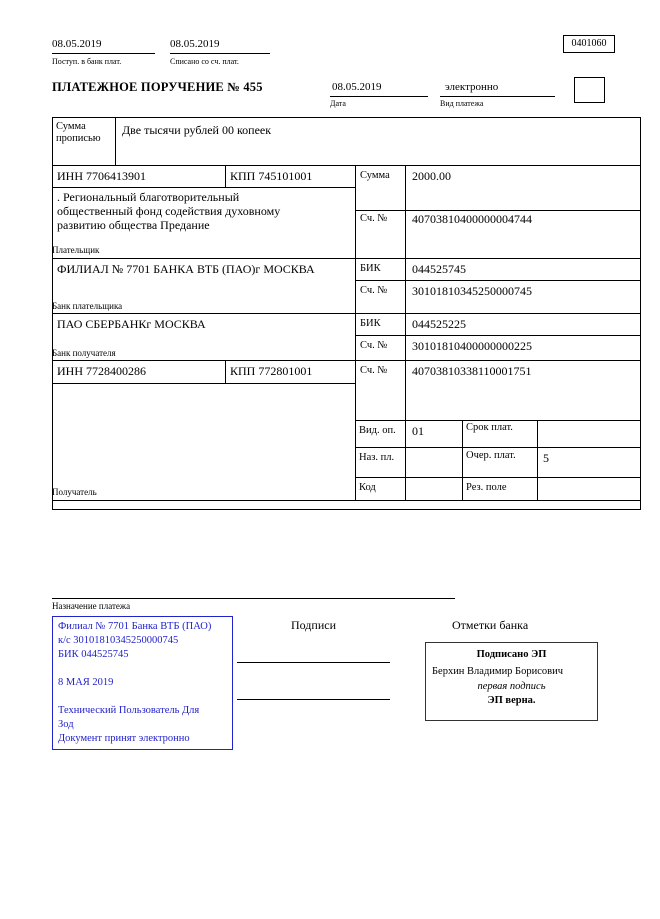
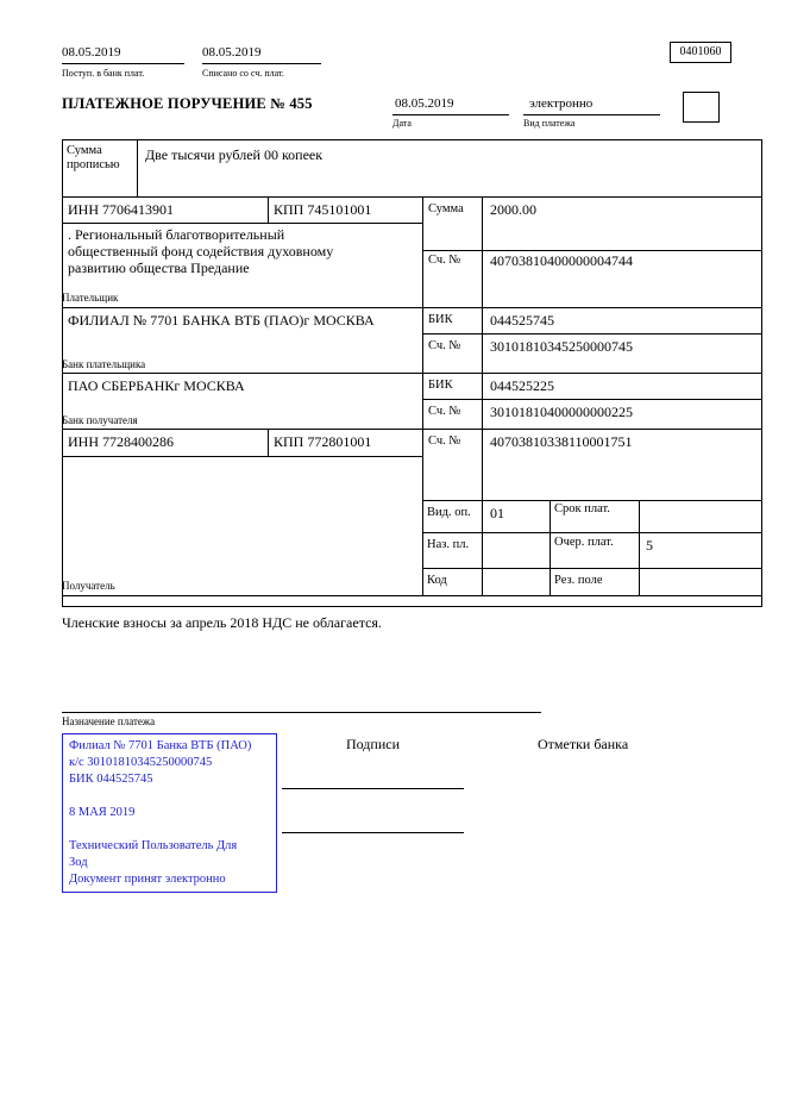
  08.05.2019
  Поступ. в банк плат.
  08.05.2019
  Списано со сч. плат.
  0401060
  ПЛАТЕЖНОЕ ПОРУЧЕНИЕ № 455
  08.05.2019
  Дата
  электронно
  Вид платежа
  Сумма прописью
  Две тысячи рублей 00 копеек
  ИНН 7706413901
  КПП 745101001
  Сумма
  2000.00
  . Региональный благотворительный
  общественный фонд содействия духовному
  развитию общества Предание
  Сч. №
  40703810400000004744
  Плательщик
  ФИЛИАЛ № 7701 БАНКА ВТБ (ПАО)г МОСКВА
  БИК
  044525745
  Сч. №
  30101810345250000745
  Банк плательщика
  ПАО СБЕРБАНКг МОСКВА
  БИК
  044525225
  Сч. №
  30101810400000000225
  Банк получателя
  ИНН 7728400286
  КПП 772801001
  Сч. №
  40703810338110001751
  Вид. оп.
  01
  Срок плат.
  Наз. пл.
  Очер. плат.
  5
  Код
  Рез. поле
  Получатель
+ Членские взносы за апрель 2018 НДС не облагается.
  Назначение платежа
  Филиал № 7701 Банка ВТБ (ПАО)
  к/с 30101810345250000745
  БИК 044525745
  8 МАЯ 2019
  Технический Пользователь Для
  Зод
  Документ принят электронно
  Подписи
  Отметки банка
- Подписано ЭП
- Берхин Владимир Борисович
- первая подпись
- ЭП верна.
